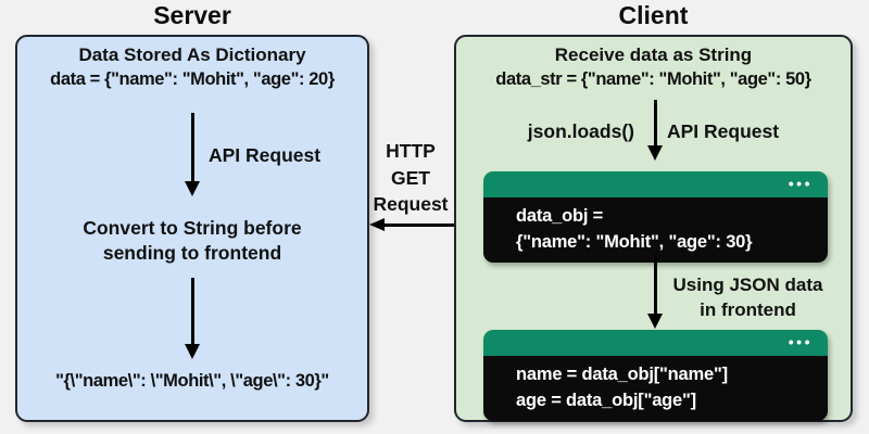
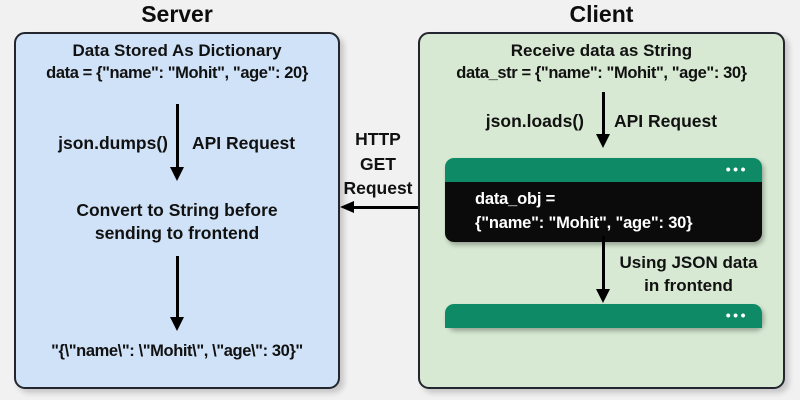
  Server
  Client
  Data Stored As Dictionary
  data = {"name": "Mohit", "age": 20}
+ json.dumps()
  API Request
  Convert to String before
  sending to frontend
  "{\"name\": \"Mohit\", \"age\": 30}"
  HTTP
  GET
  Request
  Receive data as String
- data_str = {"name": "Mohit", "age": 50}
+ data_str = {"name": "Mohit", "age": 30}
  json.loads()
  API Request
  •••
  data_obj =
  {"name": "Mohit", "age": 30}
  Using JSON data
  in frontend
  •••
- name = data_obj["name"]
- age = data_obj["age"]
